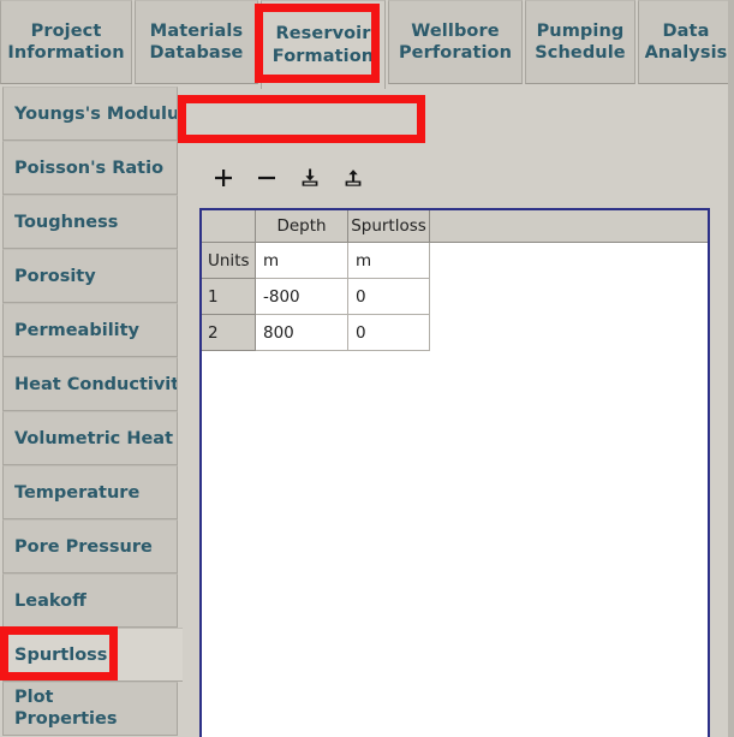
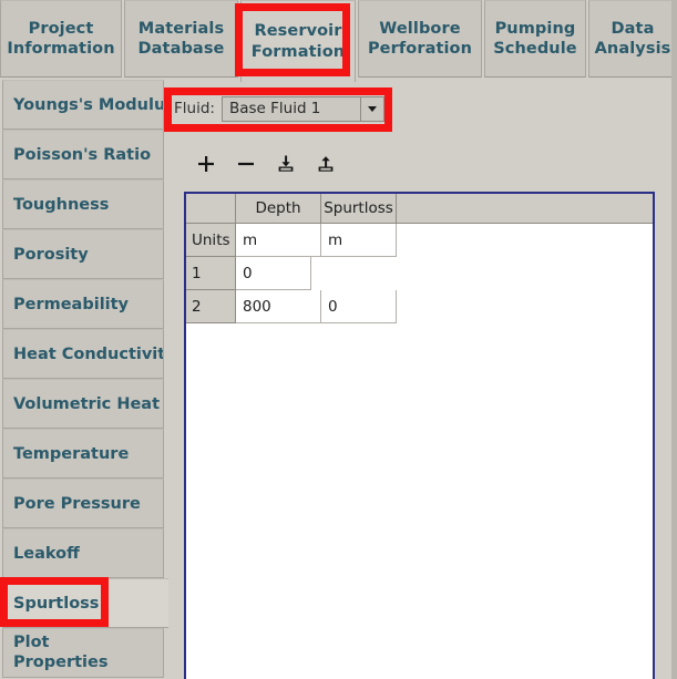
  Project
  Information
  Materials
  Database
  Reservoir
  Formation
  Wellbore
  Perforation
  Pumping
  Schedule
  Data
  Analysis
  Youngs's Modulu
  Poisson's Ratio
  Toughness
  Porosity
  Permeability
  Heat Conductivit
  Volumetric Heat
  Temperature
  Pore Pressure
  Leakoff
  Spurtloss
  Plot
  Properties
+ Fluid:
+ Base Fluid 1
  Depth
  Spurtloss
  Units
  m
  m
  1
- -800
  0
  2
  800
  0
